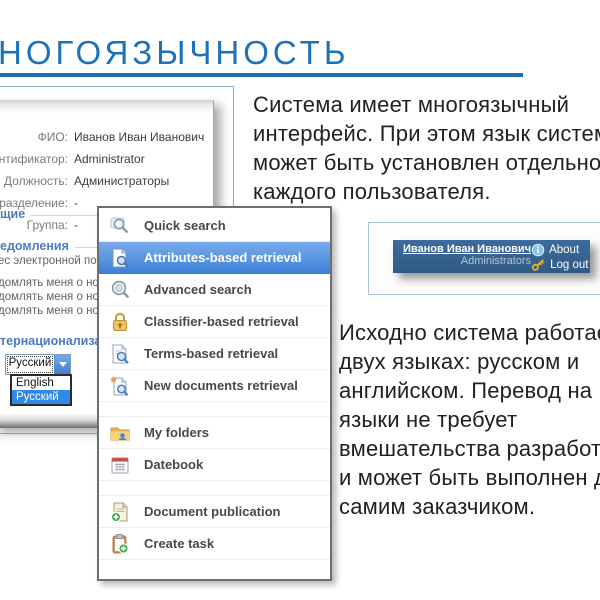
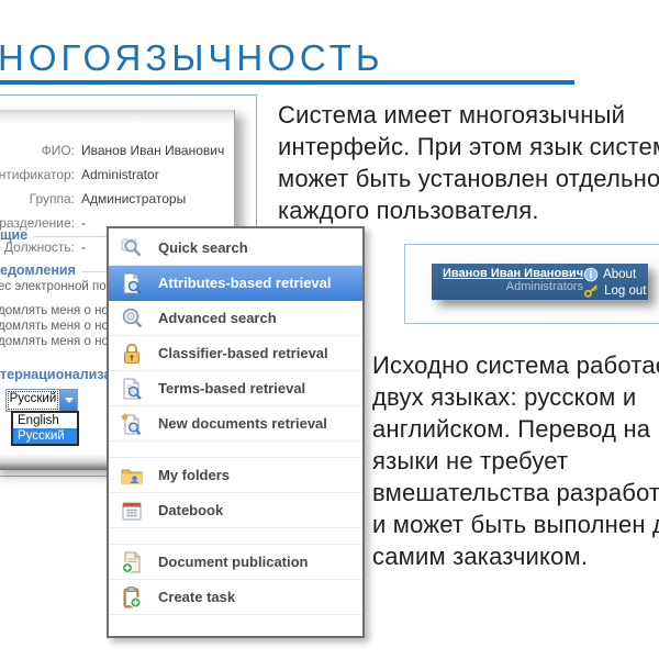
  НОГОЯЗЫЧНОСТЬ
  Система имеет многоязычный
  интерфейс. При этом язык систе
  может быть установлен отдельно
  каждого пользователя.
  Исходно система работа
  двух языках: русском и
  английском. Перевод на
  языки не требует
  вмешательства разработ
  и может быть выполнен
  самим заказчиком.
  щие
  ФИО:
  Иванов Иван Иванович
  нтификатор:
  Administrator
- Должность:
+ Группа:
  Администраторы
  разделение:
  -
- Группа:
+ Должность:
  -
  едомления
  ес электронной по
  домлять меня о но
  домлять меня о но
  домлять меня о но
  тернационализ
  Русский
  English
  Русский
  Иванов Иван Иванович
  Administrators
  About
  Log out
  Quick search
  Attributes-based retrieval
  Advanced search
  Classifier-based retrieval
  Terms-based retrieval
  New documents retrieval
  My folders
  Datebook
  Document publication
  Create task
